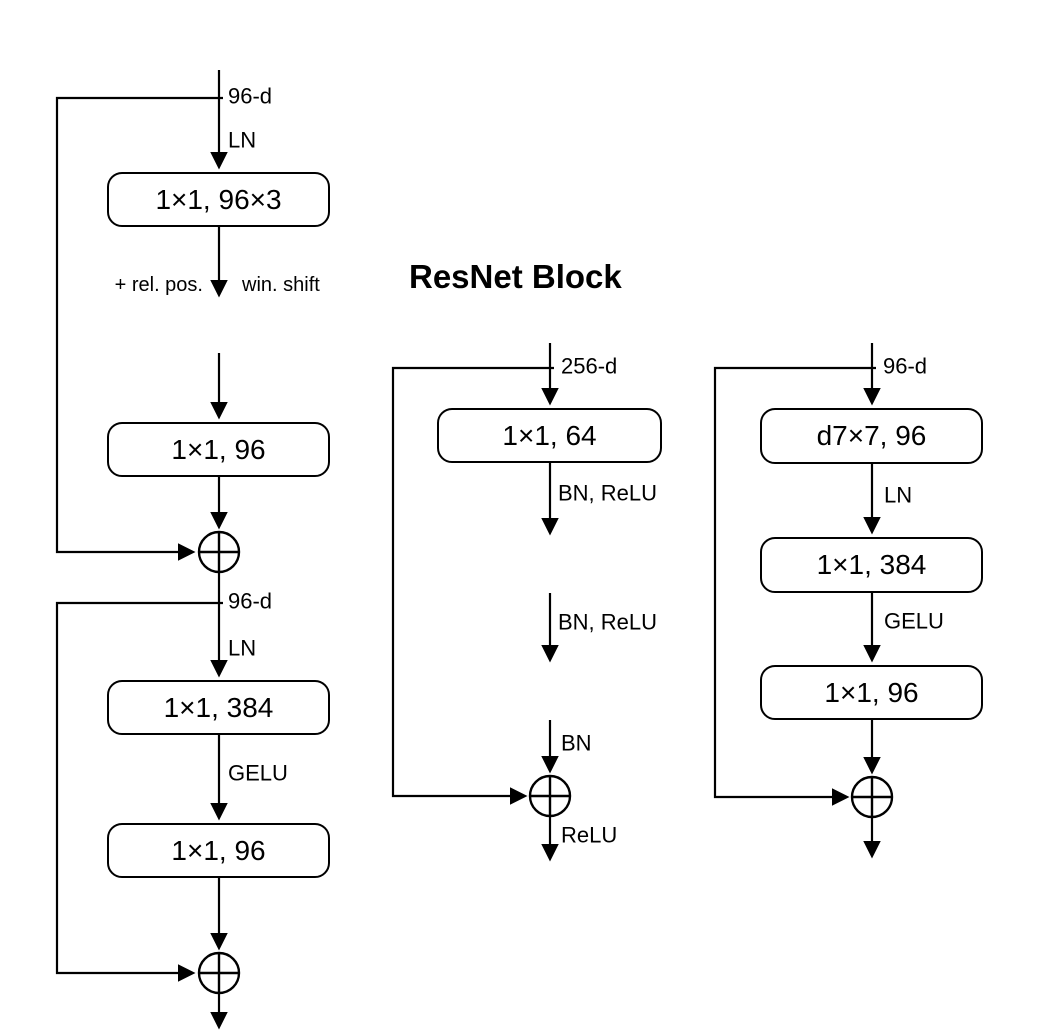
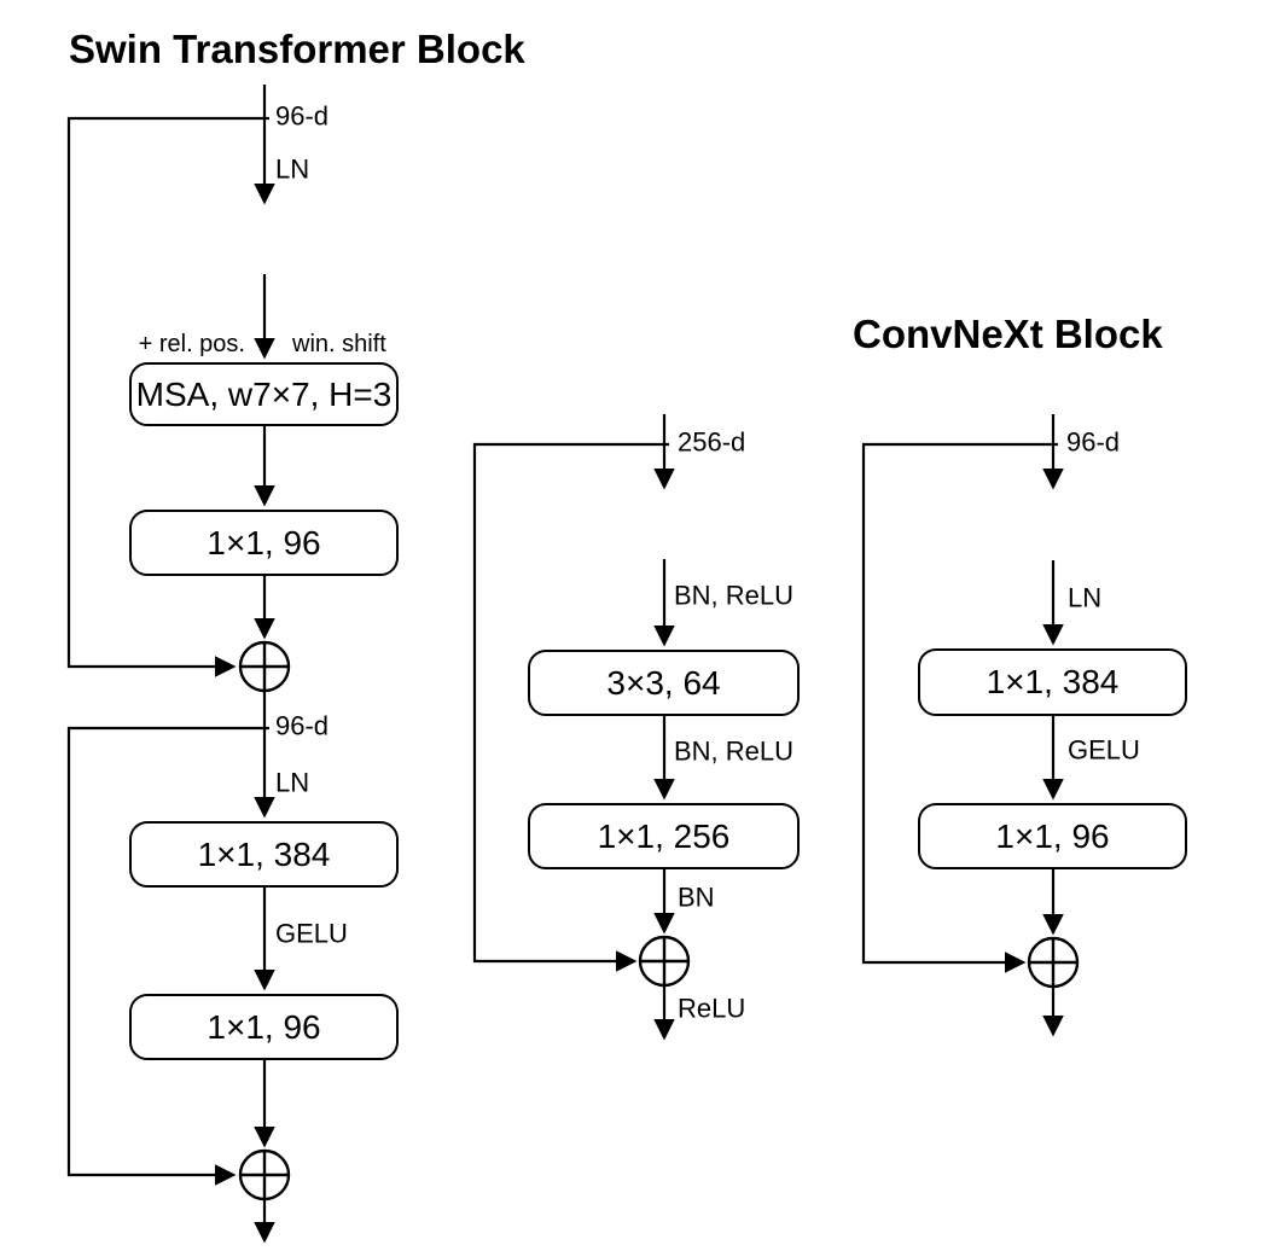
+ Swin Transformer Block
  96-d
  LN
- 1×1, 96×3
  + rel. pos.
  win. shift
+ MSA, w7×7, H=3
  1×1, 96
  96-d
  LN
  1×1, 384
  GELU
  1×1, 96
- ResNet Block
  256-d
- 1×1, 64
  BN, ReLU
+ 3×3, 64
  BN, ReLU
+ 1×1, 256
  BN
  ReLU
+ ConvNeXt Block
  96-d
- d7×7, 96
  LN
  1×1, 384
  GELU
  1×1, 96
